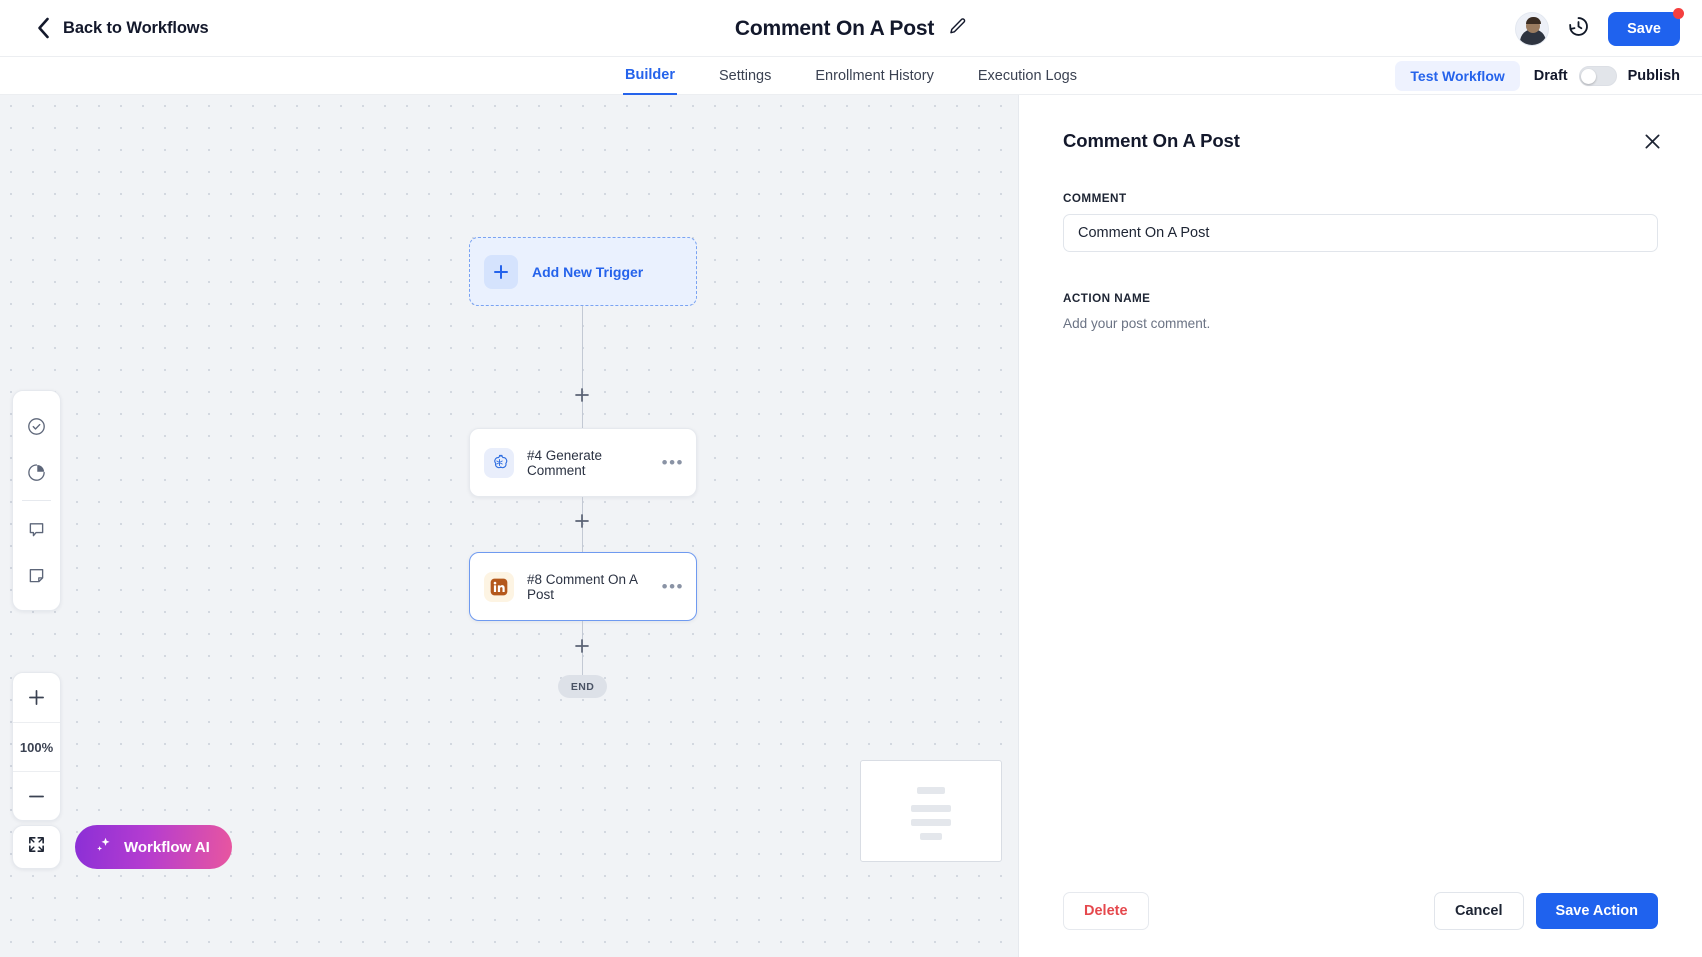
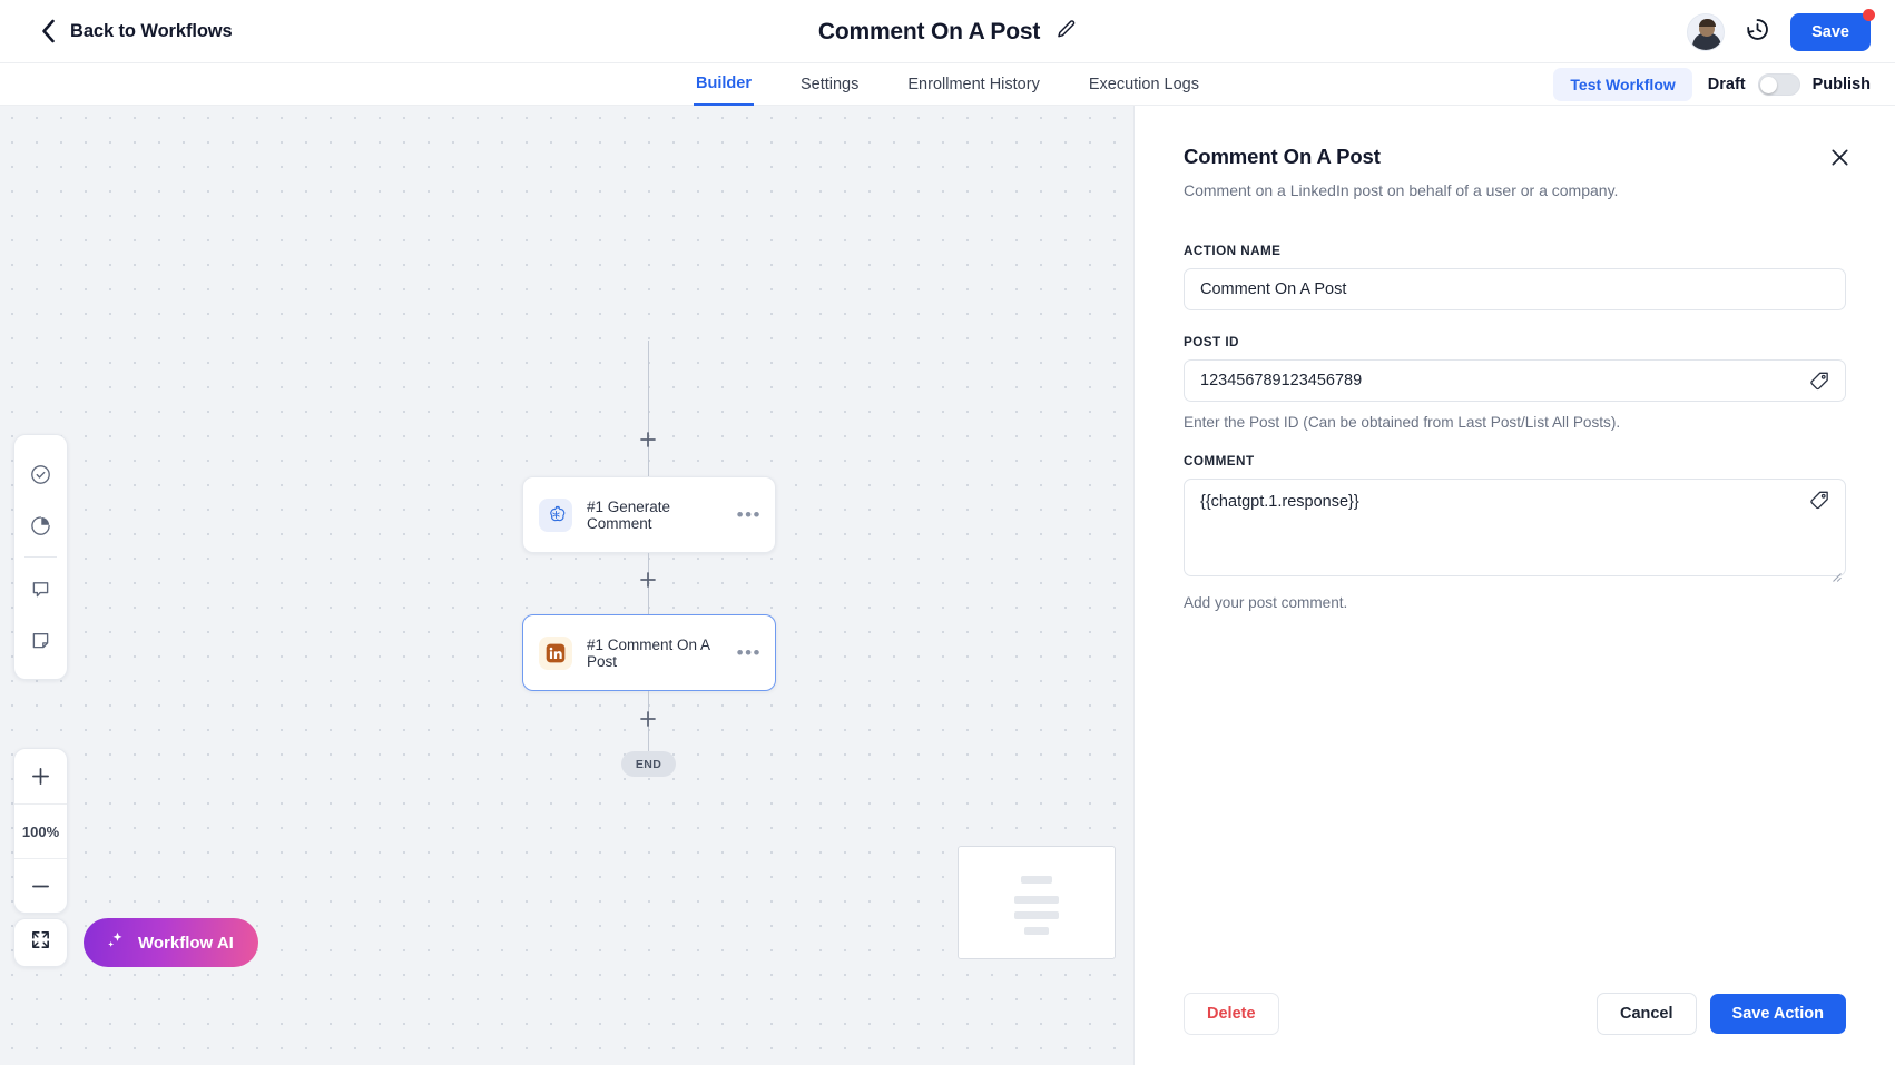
  Back to Workflows
  Comment On A Post
  Save
  Builder
  Settings
  Enrollment History
  Execution Logs
  Test Workflow
  Draft
  Publish
- Add New Trigger
- #4 Generate Comment
+ #1 Generate Comment
  •••
- #8 Comment On A Post
+ #1 Comment On A Post
  •••
  END
  100%
  Workflow AI
  Comment On A Post
+ Comment on a LinkedIn post on behalf of a user or a company.
- COMMENT
+ ACTION NAME
  Comment On A Post
+ POST ID
+ 123456789123456789
+ Enter the Post ID (Can be obtained from Last Post/List All Posts).
- ACTION NAME
+ COMMENT
+ {{chatgpt.1.response}}
  Add your post comment.
  Delete
  Cancel
  Save Action
